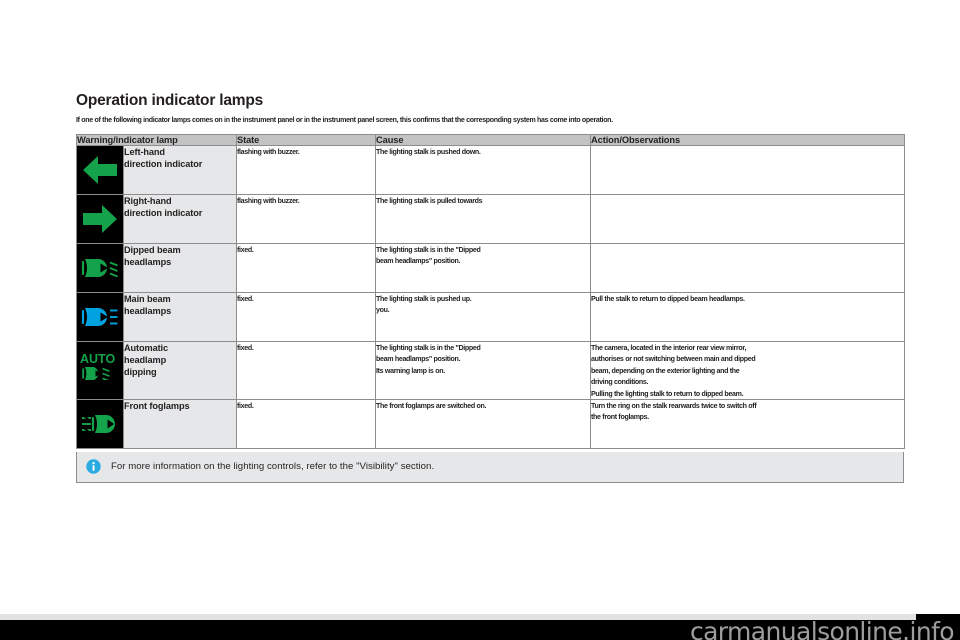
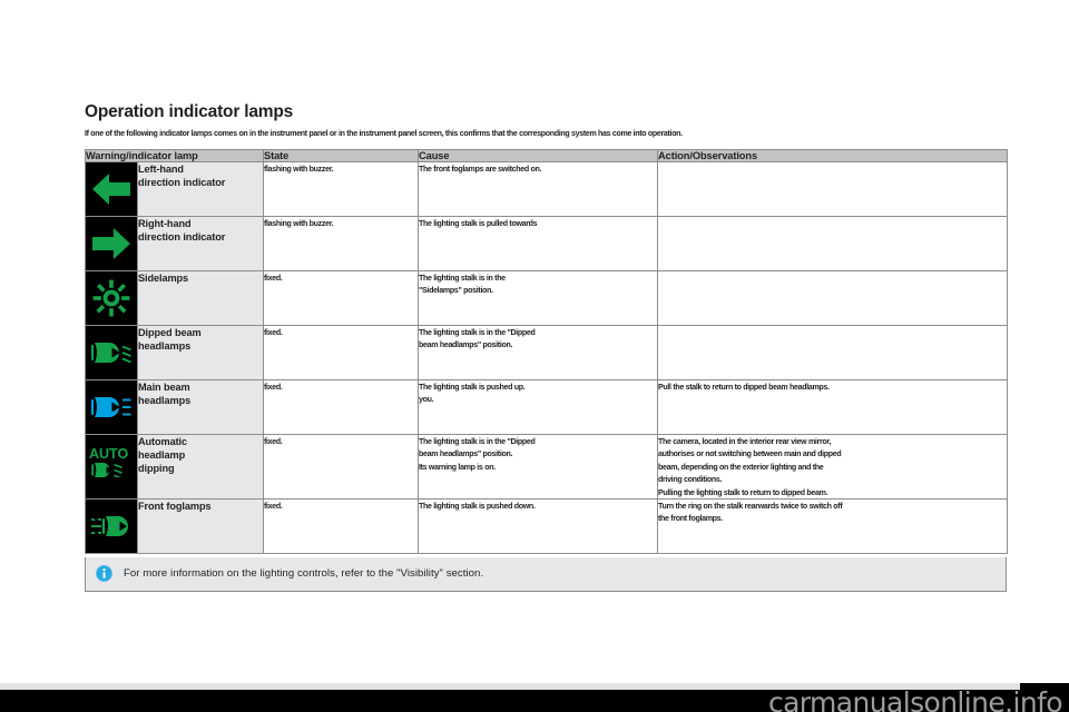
  Operation indicator lamps
  If one of the following indicator lamps comes on in the instrument panel or in the instrument panel screen, this confirms that the corresponding system has come into operation.
  Warning/indicator lamp	State	Cause	Action/Observations
- 	Left-handdirection indicator	flashing with buzzer.	The lighting stalk is pushed down.
+ 	Left-handdirection indicator	flashing with buzzer.	The front foglamps are switched on.
  	Right-handdirection indicator	flashing with buzzer.	The lighting stalk is pulled towards
+ 	Sidelamps	fixed.	The lighting stalk is in the"Sidelamps" position.
  	Dipped beamheadlamps	fixed.	The lighting stalk is in the "Dippedbeam headlamps" position.
  	Main beamheadlamps	fixed.	The lighting stalk is pushed up.you.	Pull the stalk to return to dipped beam headlamps.
  AUTO	Automaticheadlampdipping	fixed.	The lighting stalk is in the "Dippedbeam headlamps" position.Its warning lamp is on.	The camera, located in the interior rear view mirror,authorises or not switching between main and dippedbeam, depending on the exterior lighting and thedriving conditions.Pulling the lighting stalk to return to dipped beam.
- 	Front foglamps	fixed.	The front foglamps are switched on.	Turn the ring on the stalk rearwards twice to switch offthe front foglamps.
+ 	Front foglamps	fixed.	The lighting stalk is pushed down.	Turn the ring on the stalk rearwards twice to switch offthe front foglamps.
  For more information on the lighting controls, refer to the "Visibility" section.
  carmanualsonline.info
